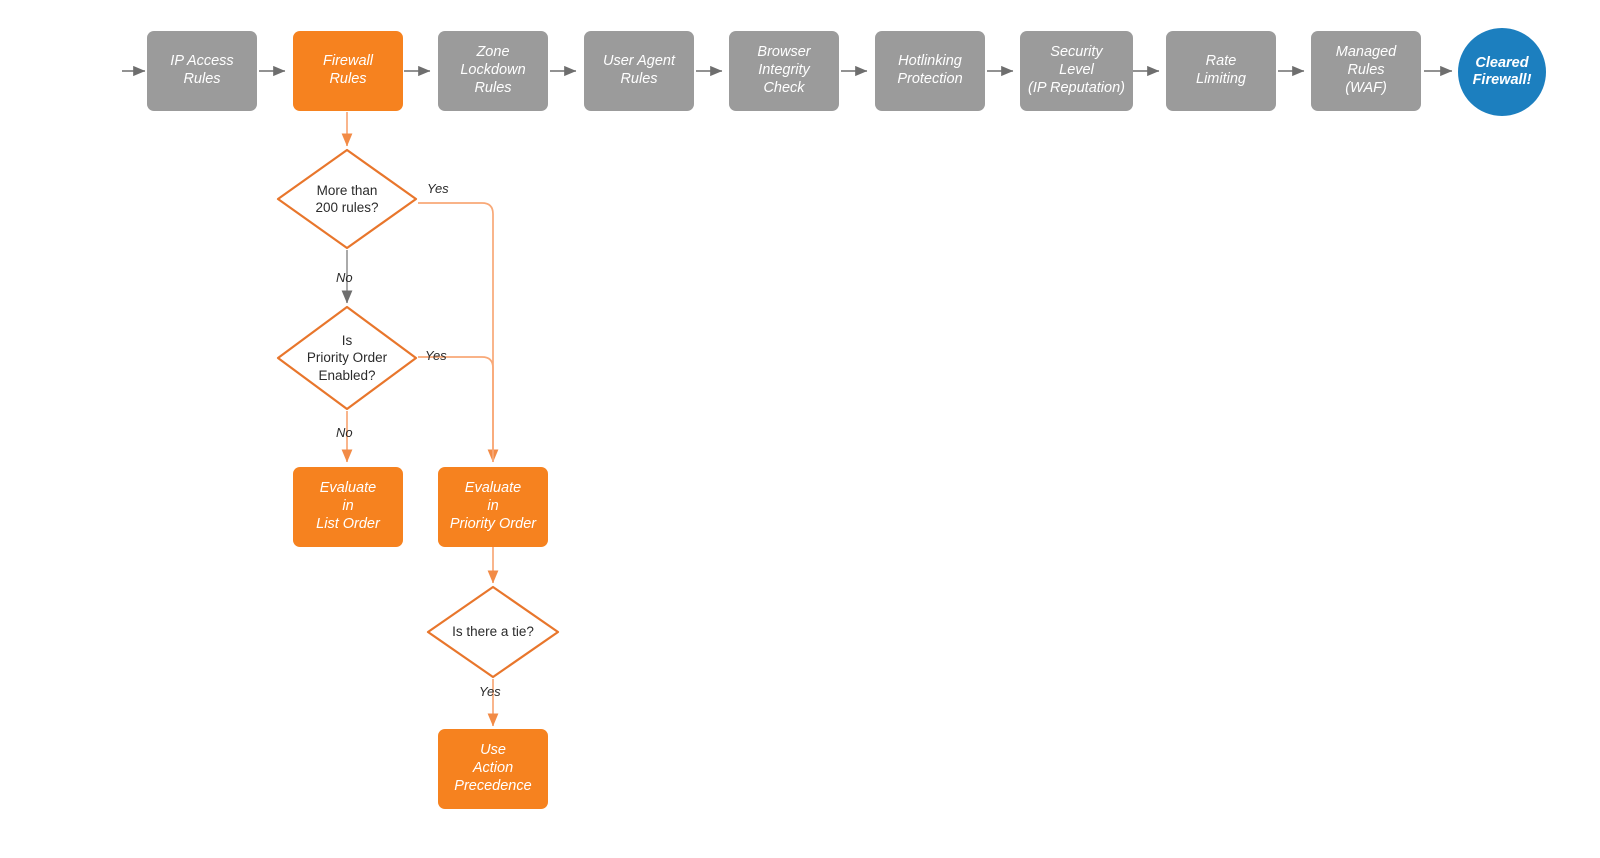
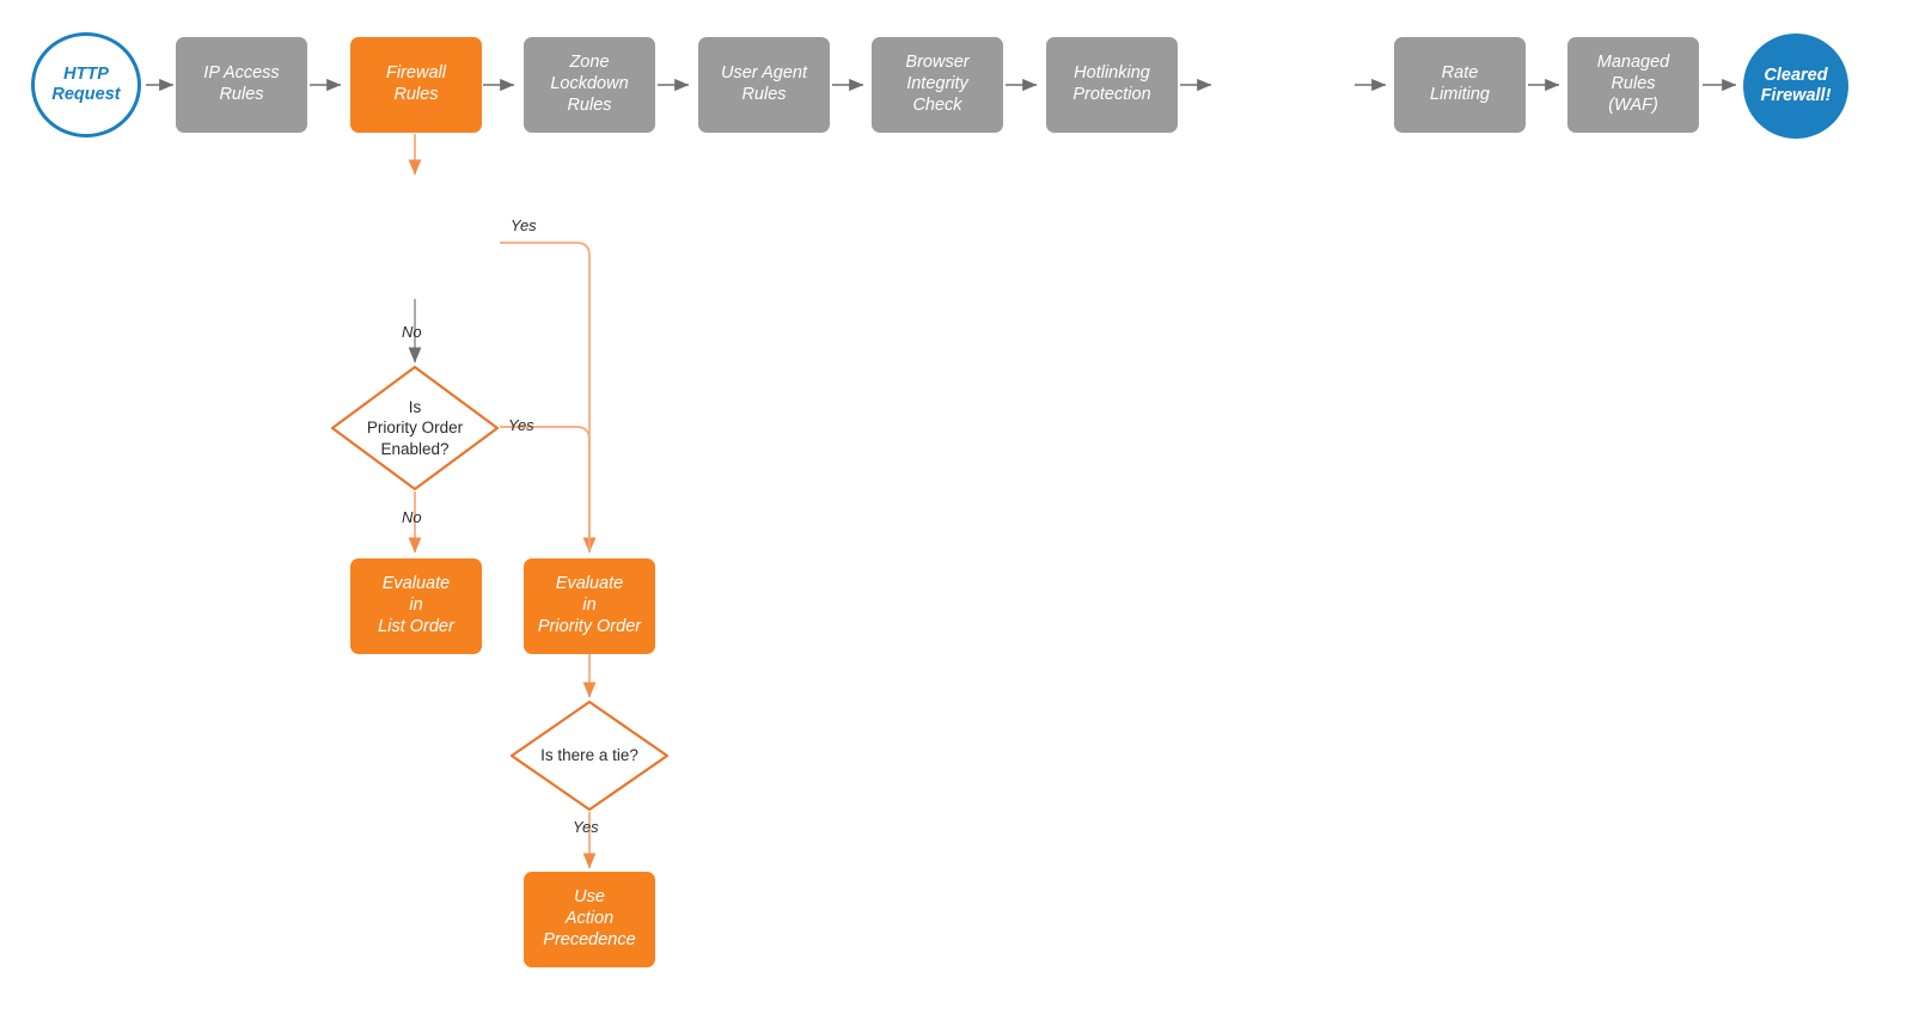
+ HTTP
+ Request
  IP Access
  Rules
  Firewall
  Rules
  Zone
  Lockdown
  Rules
  User Agent
  Rules
  Browser
  Integrity
  Check
  Hotlinking
  Protection
- Security
- Level
- (IP Reputation)
  Rate
  Limiting
  Managed
  Rules
  (WAF)
  Cleared
  Firewall!
- More than
- 200 rules?
  Is
  Priority Order
  Enabled?
  Is there a tie?
  Evaluate
  in
  List Order
  Evaluate
  in
  Priority Order
  Use
  Action
  Precedence
  Yes
  No
  Yes
  No
  Yes
